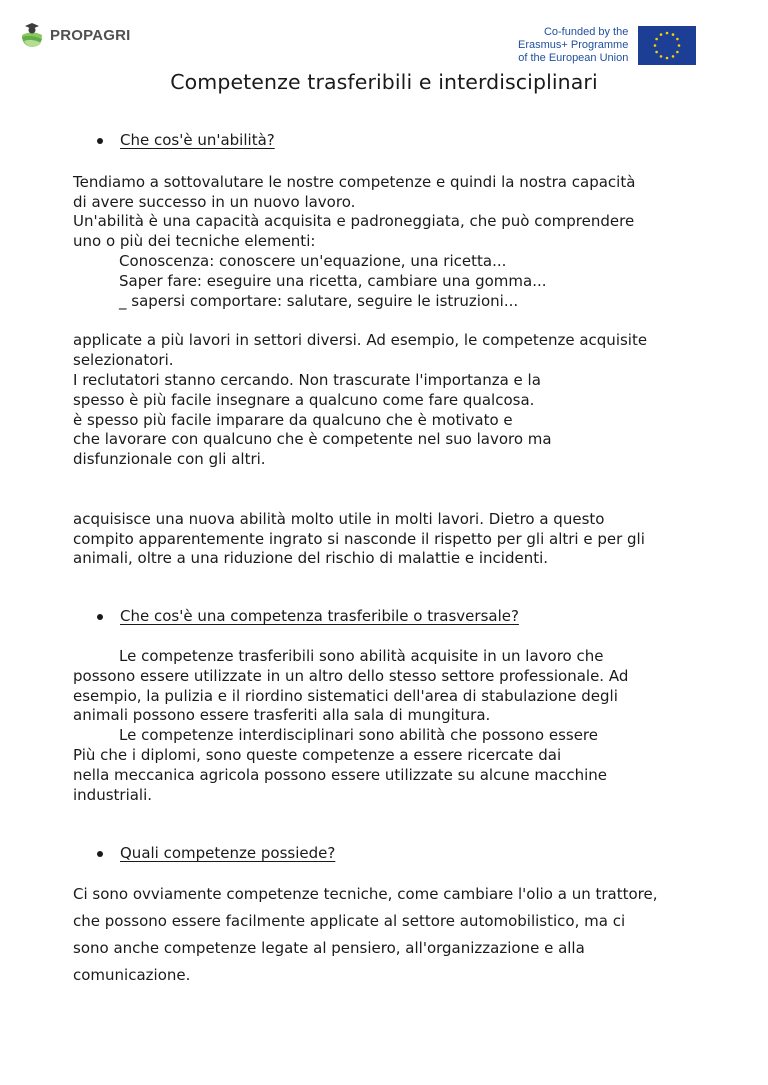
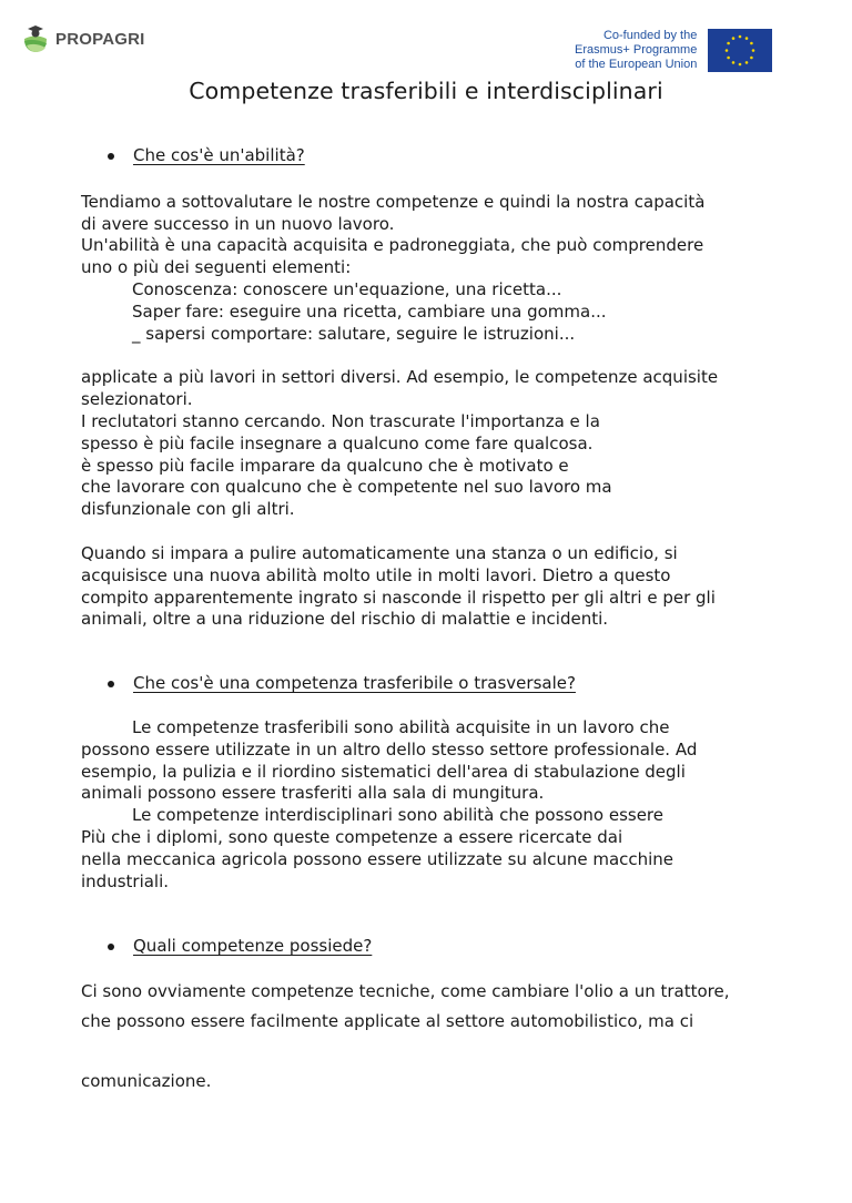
  PROPAGRI
  Co-funded by the
  Erasmus+ Programme
  of the European Union
  Competenze trasferibili e interdisciplinari
  Che cos'è un'abilità?
  Tendiamo a sottovalutare le nostre competenze e quindi la nostra capacità
  di avere successo in un nuovo lavoro.
  Un'abilità è una capacità acquisita e padroneggiata, che può comprendere
- uno o più dei tecniche elementi:
+ uno o più dei seguenti elementi:
  Conoscenza: conoscere un'equazione, una ricetta...
  Saper fare: eseguire una ricetta, cambiare una gomma...
  _ sapersi comportare: salutare, seguire le istruzioni...
  applicate a più lavori in settori diversi. Ad esempio, le competenze acquisite
  selezionatori.
  I reclutatori stanno cercando. Non trascurate l'importanza e la
  spesso è più facile insegnare a qualcuno come fare qualcosa.
  è spesso più facile imparare da qualcuno che è motivato e
  che lavorare con qualcuno che è competente nel suo lavoro ma
  disfunzionale con gli altri.
+ Quando si impara a pulire automaticamente una stanza o un edificio, si
  acquisisce una nuova abilità molto utile in molti lavori. Dietro a questo
  compito apparentemente ingrato si nasconde il rispetto per gli altri e per gli
  animali, oltre a una riduzione del rischio di malattie e incidenti.
  Che cos'è una competenza trasferibile o trasversale?
  Le competenze trasferibili sono abilità acquisite in un lavoro che
  possono essere utilizzate in un altro dello stesso settore professionale. Ad
  esempio, la pulizia e il riordino sistematici dell'area di stabulazione degli
  animali possono essere trasferiti alla sala di mungitura.
  Le competenze interdisciplinari sono abilità che possono essere
  Più che i diplomi, sono queste competenze a essere ricercate dai
  nella meccanica agricola possono essere utilizzate su alcune macchine
  industriali.
  Quali competenze possiede?
  Ci sono ovviamente competenze tecniche, come cambiare l'olio a un trattore,
  che possono essere facilmente applicate al settore automobilistico, ma ci
- sono anche competenze legate al pensiero, all'organizzazione e alla
  comunicazione.
